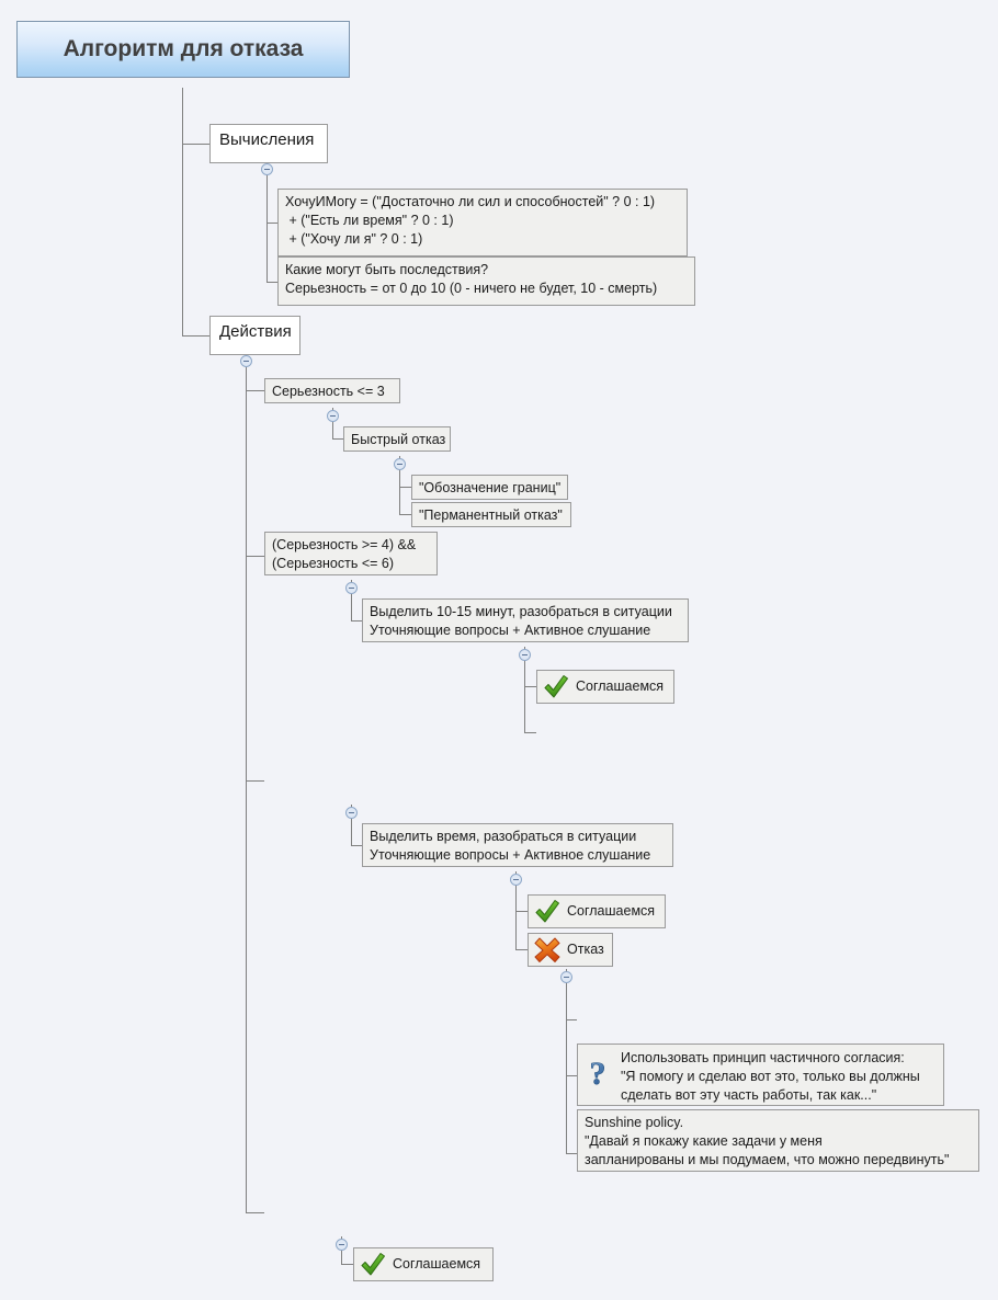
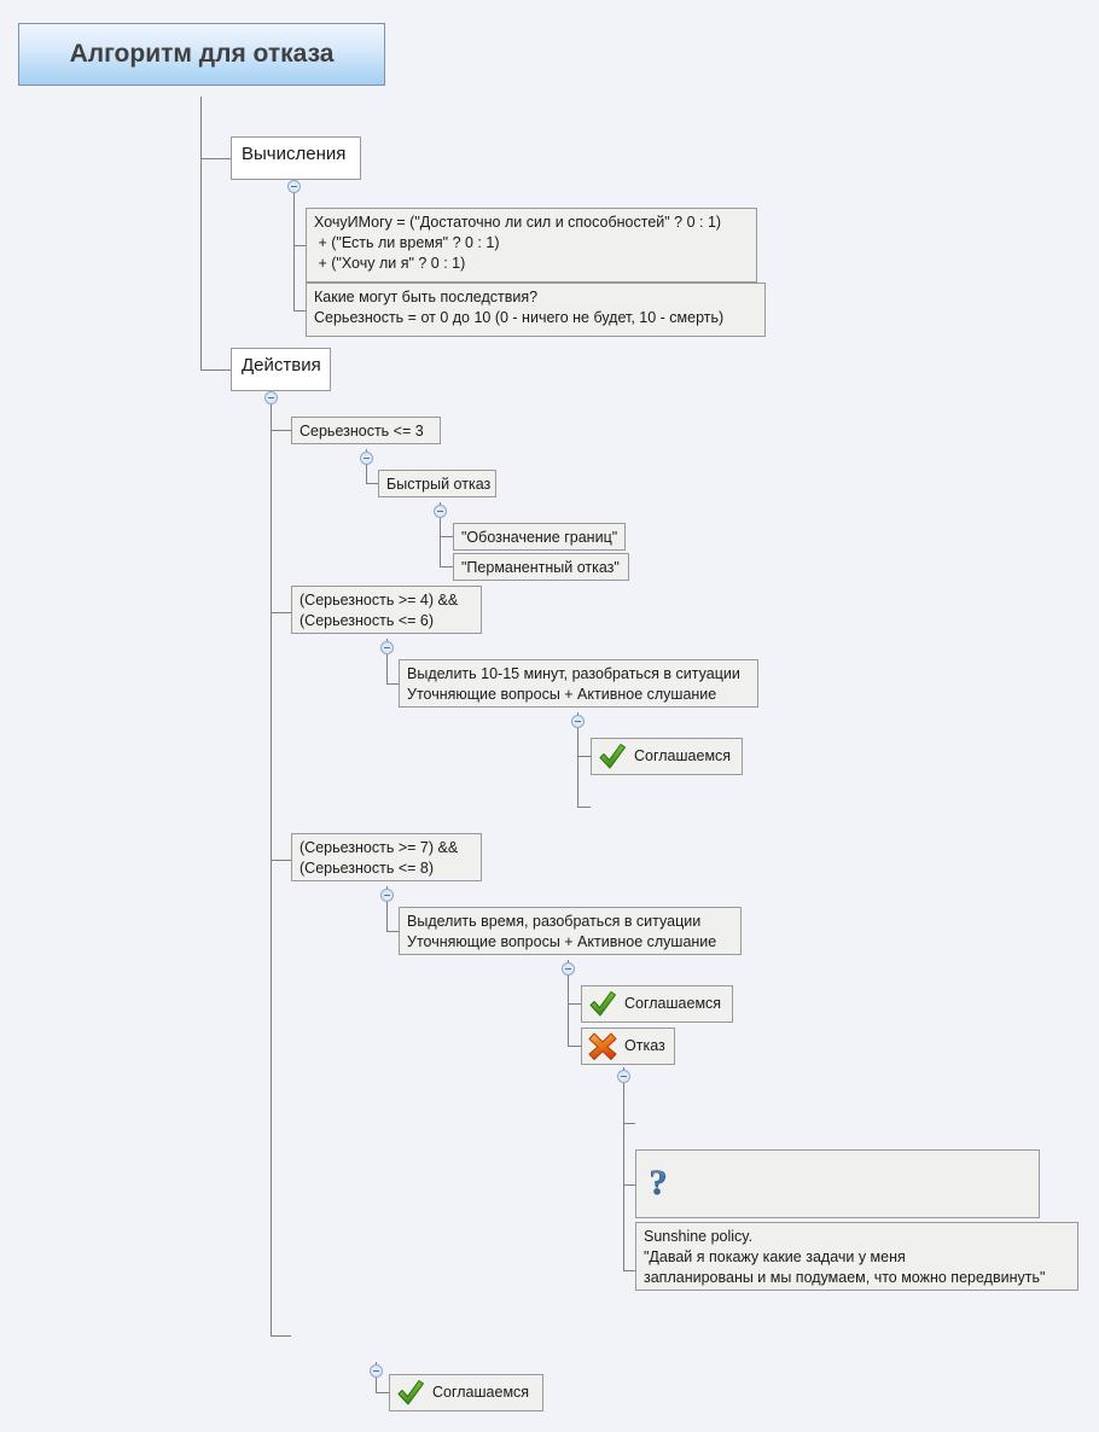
  Алгоритм для отказа
  Вычисления
  ХочуИМогу = ("Достаточно ли сил и способностей" ? 0 : 1)
  + ("Есть ли время" ? 0 : 1)
  + ("Хочу ли я" ? 0 : 1)
  Какие могут быть последствия?
  Серьезность = от 0 до 10 (0 - ничего не будет, 10 - смерть)
  Действия
  Серьезность <= 3
  Быстрый отказ
  "Обозначение границ"
  "Перманентный отказ"
  (Серьезность >= 4) &&
  (Серьезность <= 6)
  Выделить 10-15 минут, разобраться в ситуации
  Уточняющие вопросы + Активное слушание
  Соглашаемся
+ (Серьезность >= 7) &&
+ (Серьезность <= 8)
  Выделить время, разобраться в ситуации
  Уточняющие вопросы + Активное слушание
  Соглашаемся
  Отказ
  ?
- Использовать принцип частичного согласия:
- "Я помогу и сделаю вот это, только вы должны
- сделать вот эту часть работы, так как..."
  Sunshine policy.
  "Давай я покажу какие задачи у меня
  запланированы и мы подумаем, что можно передвинуть"
  Соглашаемся
